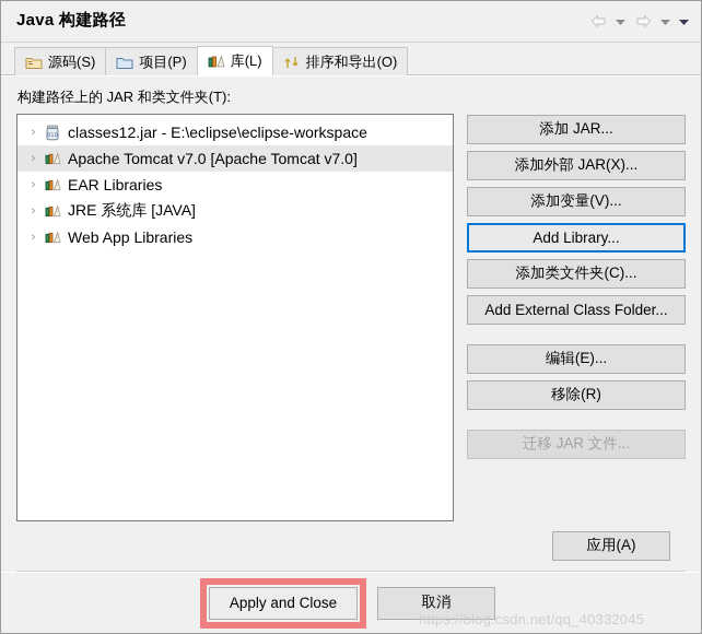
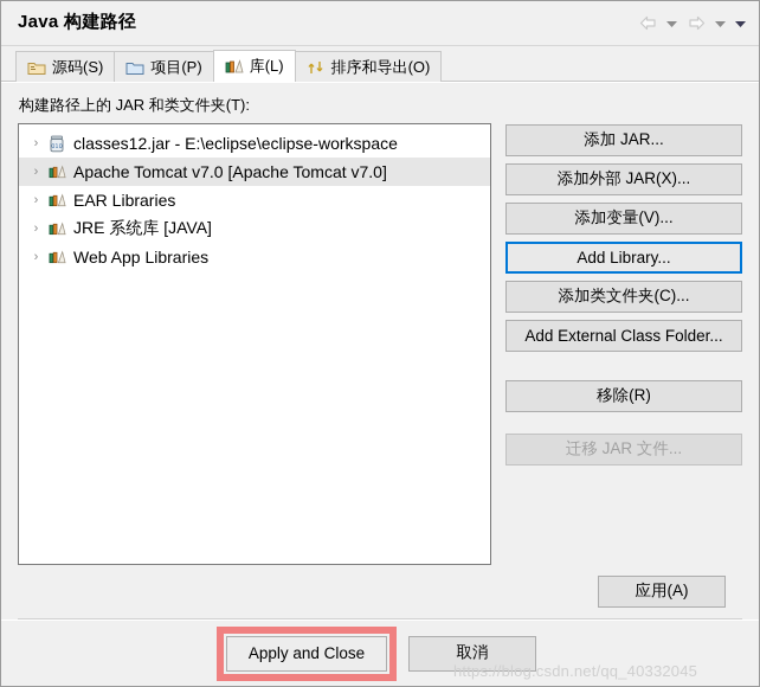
  Java 构建路径
  源码(S)
  项目(P)
  库(L)
  排序和导出(O)
  构建路径上的 JAR 和类文件夹(T):
  ›
  classes12.jar - E:\eclipse\eclipse-workspace
  ›
  Apache Tomcat v7.0 [Apache Tomcat v7.0]
  ›
  EAR Libraries
  ›
  JRE 系统库 [JAVA]
  ›
  Web App Libraries
  添加 JAR...
  添加外部 JAR(X)...
  添加变量(V)...
  Add Library...
  添加类文件夹(C)...
  Add External Class Folder...
- 编辑(E)...
  移除(R)
  迁移 JAR 文件...
  应用(A)
  Apply and Close
  取消
  https://blog.csdn.net/qq_40332045
